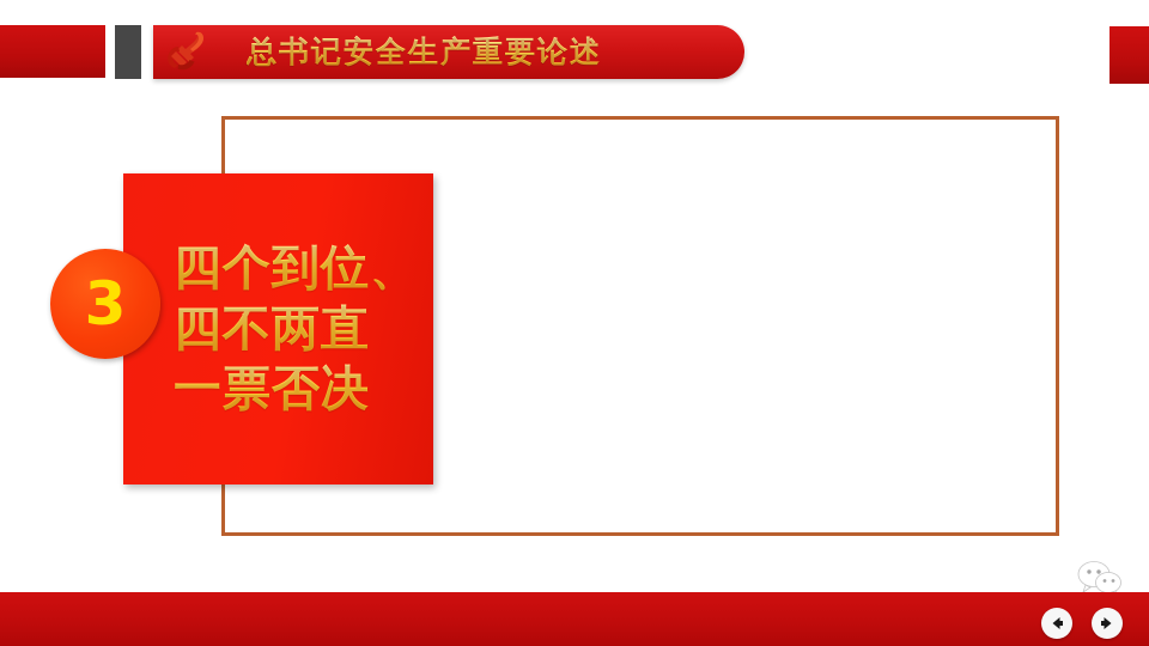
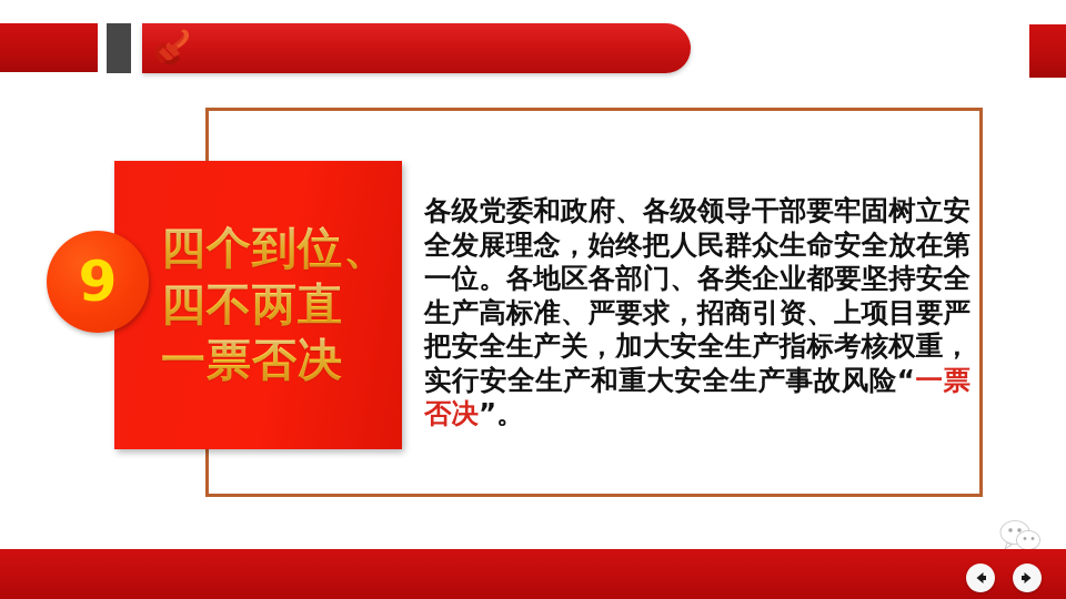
- 总书记安全生产重要论述
  四个到位、
  四不两直
  一票否决
- 3
+ 9
+ 各级党委和政府、各级领导干部要牢固树立安全发展理念，始终把人民群众生命安全放在第一位。各地区各部门、各类企业都要坚持安全生产高标准、严要求，招商引资、上项目要严把安全生产关，加大安全生产指标考核权重，实行安全生产和重大安全生产事故风险“一票否决”。
